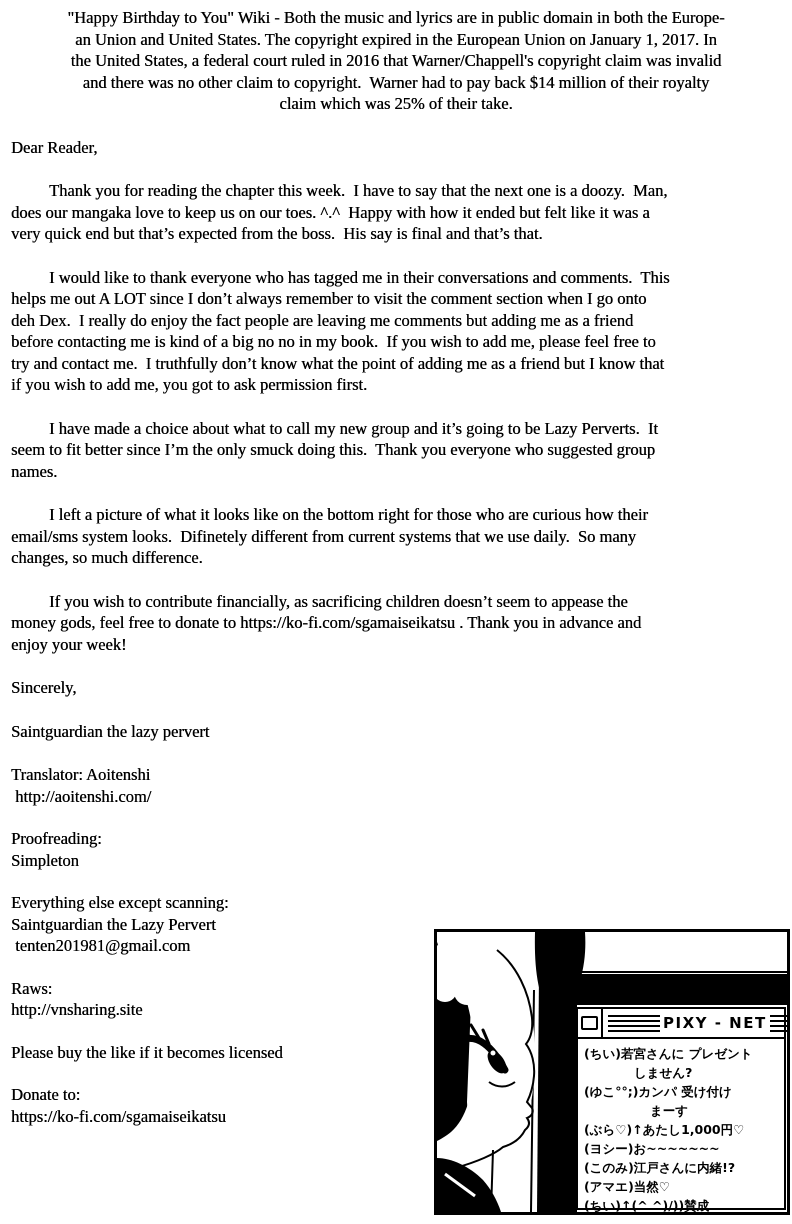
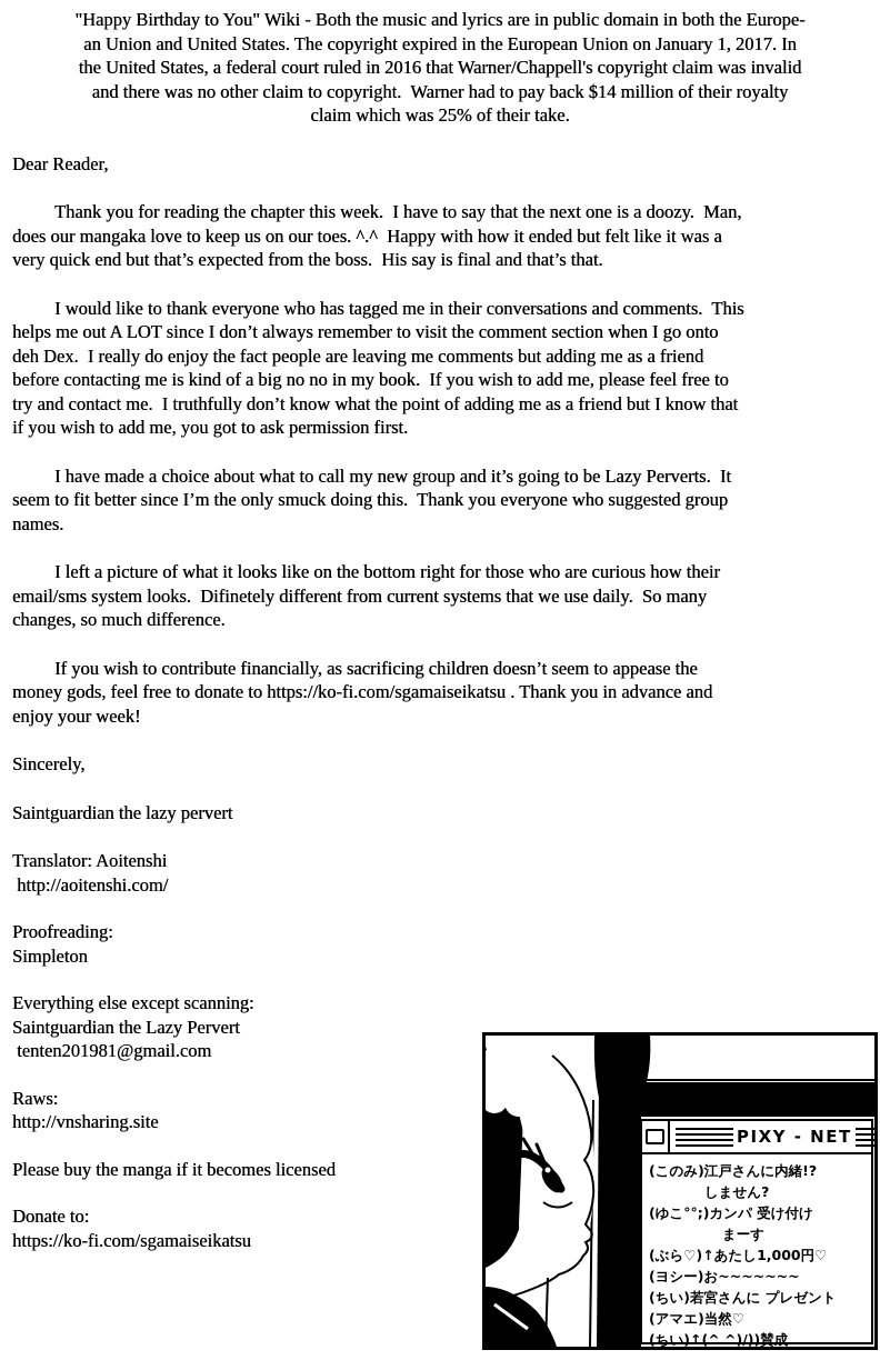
  "Happy Birthday to You" Wiki - Both the music and lyrics are in public domain in both the Europe-
  an Union and United States. The copyright expired in the European Union on January 1, 2017. In
  the United States, a federal court ruled in 2016 that Warner/Chappell's copyright claim was invalid
  and there was no other claim to copyright. Warner had to pay back $14 million of their royalty
  claim which was 25% of their take.
  Dear Reader,
  Thank you for reading the chapter this week. I have to say that the next one is a doozy. Man,
  does our mangaka love to keep us on our toes. ^.^ Happy with how it ended but felt like it was a
  very quick end but that’s expected from the boss. His say is final and that’s that.
  I would like to thank everyone who has tagged me in their conversations and comments. This
  helps me out A LOT since I don’t always remember to visit the comment section when I go onto
  deh Dex. I really do enjoy the fact people are leaving me comments but adding me as a friend
  before contacting me is kind of a big no no in my book. If you wish to add me, please feel free to
  try and contact me. I truthfully don’t know what the point of adding me as a friend but I know that
  if you wish to add me, you got to ask permission first.
  I have made a choice about what to call my new group and it’s going to be Lazy Perverts. It
  seem to fit better since I’m the only smuck doing this. Thank you everyone who suggested group
  names.
  I left a picture of what it looks like on the bottom right for those who are curious how their
  email/sms system looks. Difinetely different from current systems that we use daily. So many
  changes, so much difference.
  If you wish to contribute financially, as sacrificing children doesn’t seem to appease the
  money gods, feel free to donate to https://ko-fi.com/sgamaiseikatsu . Thank you in advance and
  enjoy your week!
  Sincerely,
  Saintguardian the lazy pervert
  Translator: Aoitenshi
  http://aoitenshi.com/
  Proofreading:
  Simpleton
  Everything else except scanning:
  Saintguardian the Lazy Pervert
  tenten201981@gmail.com
  Raws:
  http://vnsharing.site
- Please buy the like if it becomes licensed
+ Please buy the manga if it becomes licensed
  Donate to:
  https://ko-fi.com/sgamaiseikatsu
  PIXY - NET
- (ちい)若宮さんに プレゼント
+ (このみ)江戸さんに内緒!?
  しません?
  (ゆこ°°;)カンパ 受け付け
  まーす
  (ぶら♡)↑あたし1,000円♡
  (ヨシー)お~~~~~~~
- (このみ)江戸さんに内緒!?
+ (ちい)若宮さんに プレゼント
  (アマエ)当然♡
  (ちい)↑(^ ^)/))賛成
